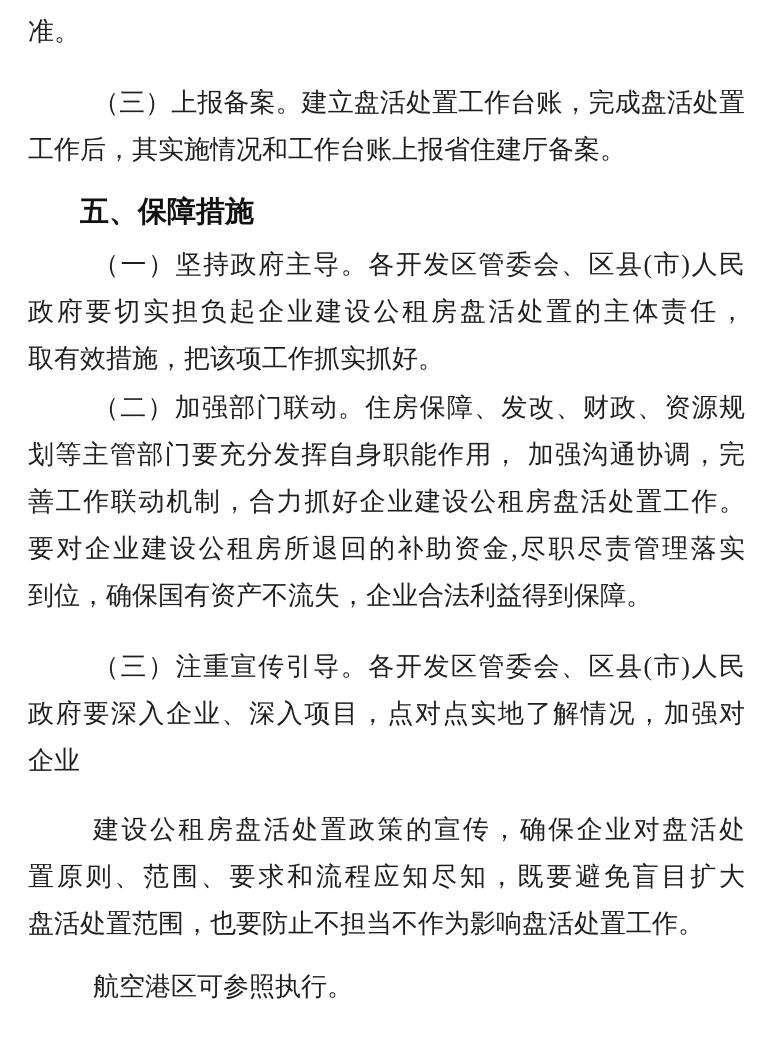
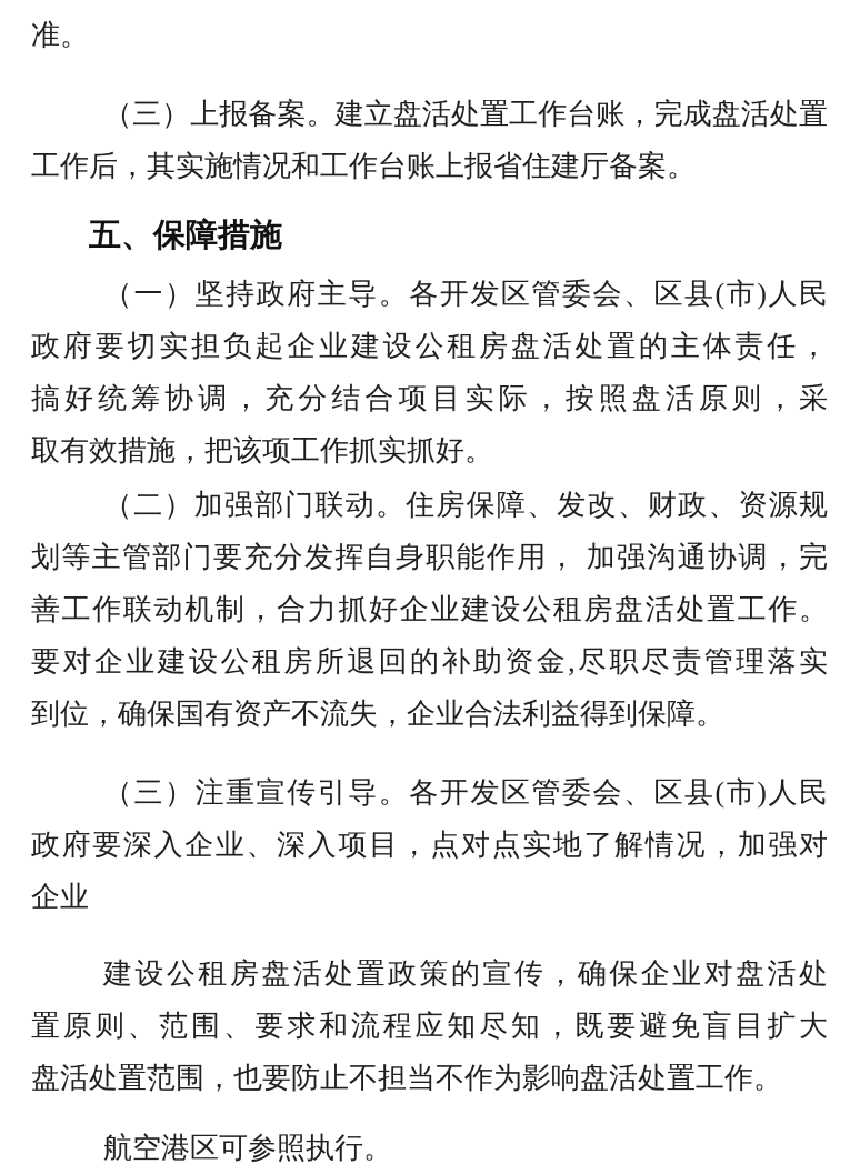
  准。
  （三）上报备案。建立盘活处置工作台账，完成盘活处置
  工作后，其实施情况和工作台账上报省住建厅备案。
  五、保障措施
  （一）坚持政府主导。各开发区管委会、区县(市)人民
  政府要切实担负起企业建设公租房盘活处置的主体责任，
+ 搞好统筹协调，充分结合项目实际，按照盘活原则，采
  取有效措施，把该项工作抓实抓好。
  （二）加强部门联动。住房保障、发改、财政、资源规
  划等主管部门要充分发挥自身职能作用， 加强沟通协调，完
  善工作联动机制，合力抓好企业建设公租房盘活处置工作。
  要对企业建设公租房所退回的补助资金,尽职尽责管理落实
  到位，确保国有资产不流失，企业合法利益得到保障。
  （三）注重宣传引导。各开发区管委会、区县(市)人民
  政府要深入企业、深入项目，点对点实地了解情况，加强对
  企业
  建设公租房盘活处置政策的宣传，确保企业对盘活处
  置原则、范围、要求和流程应知尽知，既要避免盲目扩大
  盘活处置范围，也要防止不担当不作为影响盘活处置工作。
  航空港区可参照执行。
